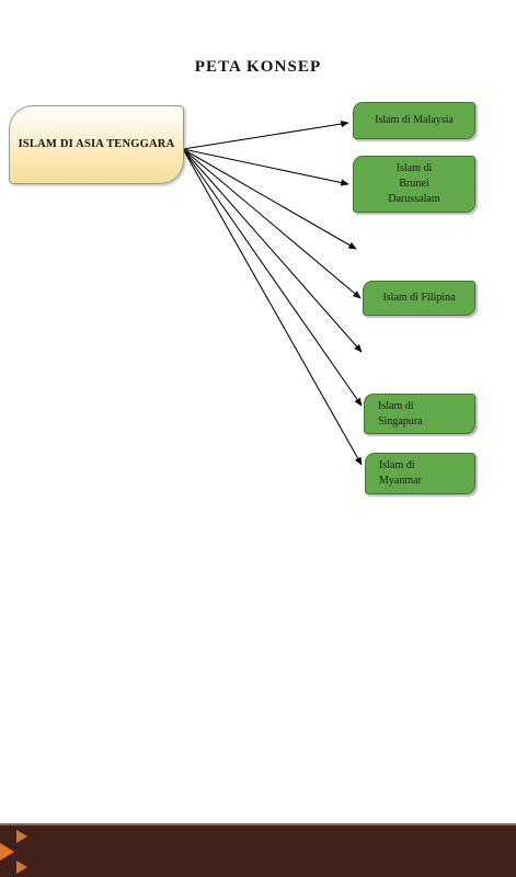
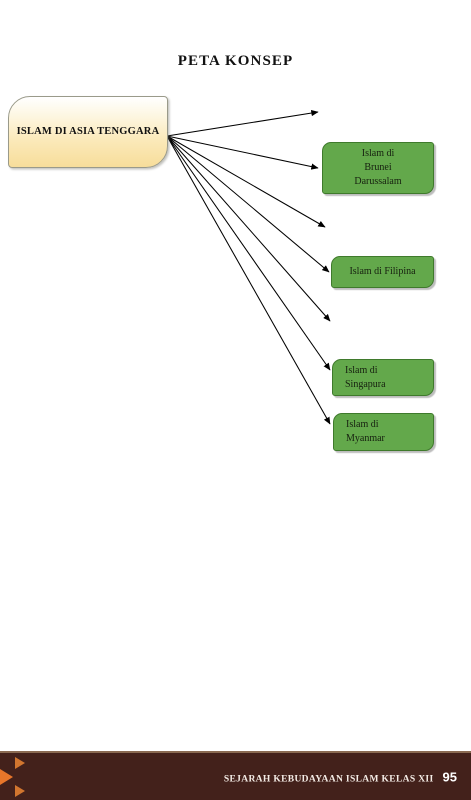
  PETA KONSEP
  ISLAM DI ASIA TENGGARA
- Islam di Malaysia
  Islam di
  Brunei
  Darussalam
  Islam di Filipina
  Islam di
  Singapura
  Islam di
  Myanmar
+ SEJARAH KEBUDAYAAN ISLAM KELAS XII
+ 95
